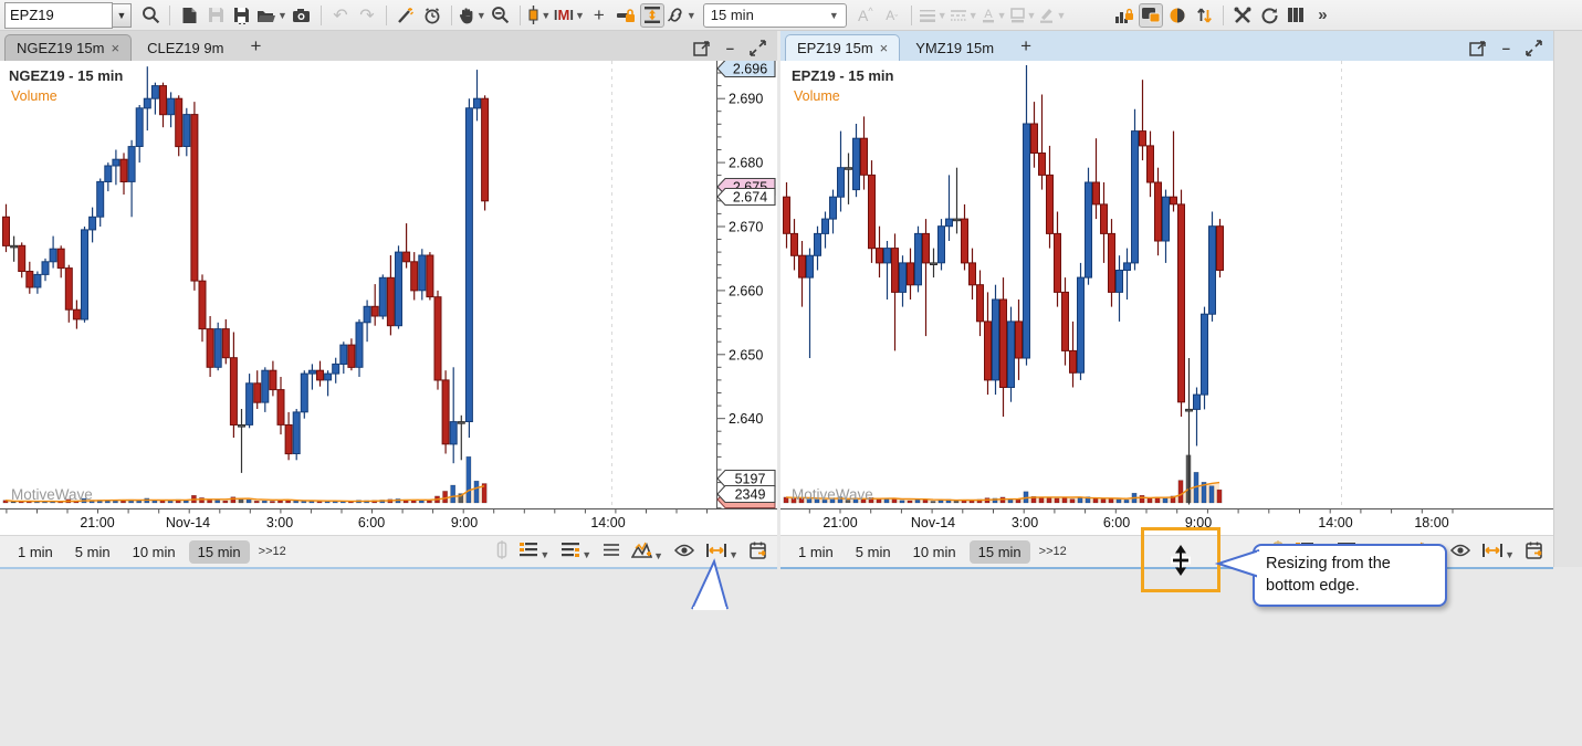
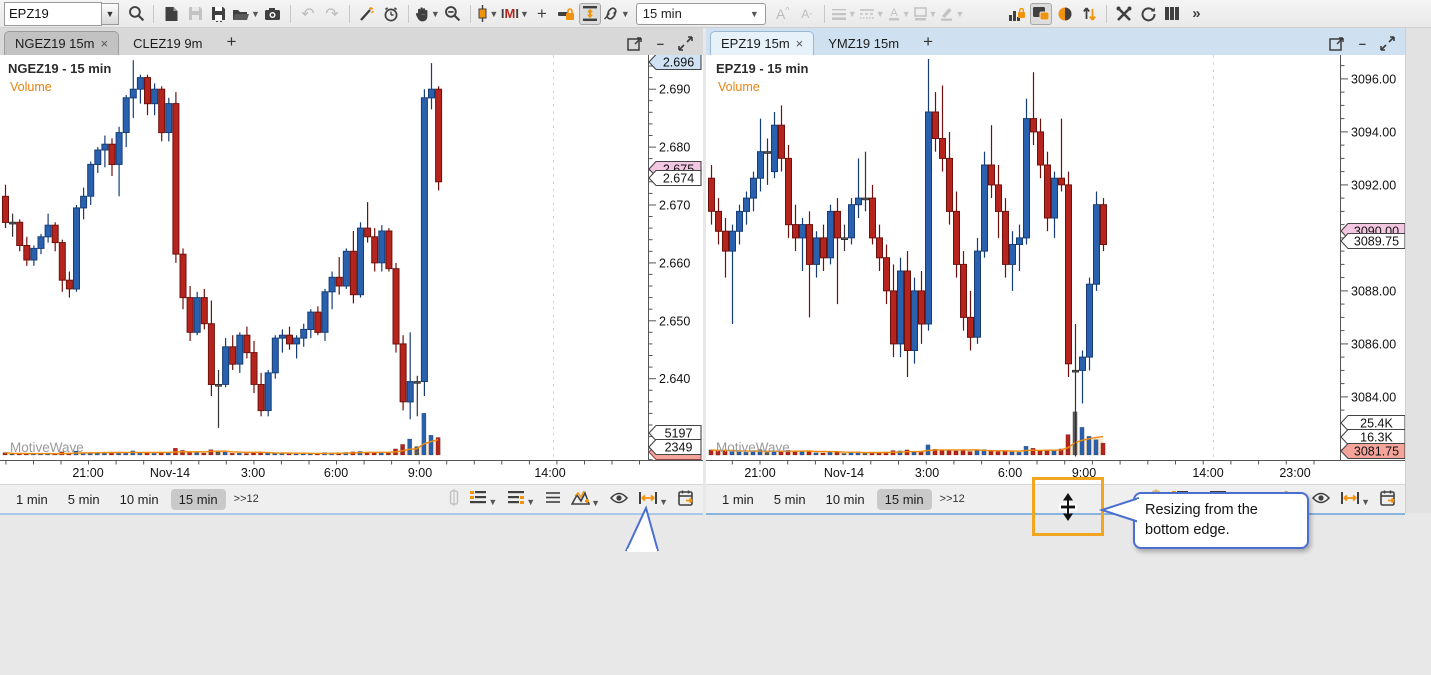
  EPZ19
  ▼
  ▼
  ↶
  ↷
  ▼
  ▼
  IMI
  ▼
  +
  ▼
  15 min
  ▼
  A
  ^
  A
  ˇ
  ▼
  ▼
  A
  ▼
  ▼
  ▼
  »
  NGEZ19 15m
  ×
  CLEZ19 9m
  +
  –
  NGEZ19 - 15 min
  Volume
  MotiveWave
  2.690
  2.680
  2.670
  2.660
  2.650
  2.640
  2.696
  2.675
  2.674
  5197
  2349
  21:00
  Nov-14
  3:00
  6:00
  9:00
  14:00
  1 min
  5 min
  10 min
  15 min
  >>12
  ▼
  ▼
  ▼
  ▼
  EPZ19 15m
  ×
  YMZ19 15m
  +
  –
  EPZ19 - 15 min
  Volume
  MotiveWave
+ 3096.00
+ 3094.00
+ 3092.00
+ 3088.00
+ 3086.00
+ 3084.00
+ 3090.00
+ 3089.75
+ 25.4K
+ 16.3K
+ 3081.75
  21:00
  Nov-14
  3:00
  6:00
  9:00
  14:00
- 18:00
+ 23:00
  1 min
  5 min
  10 min
  15 min
  >>12
  ▼
  Resizing from the bottom edge.
